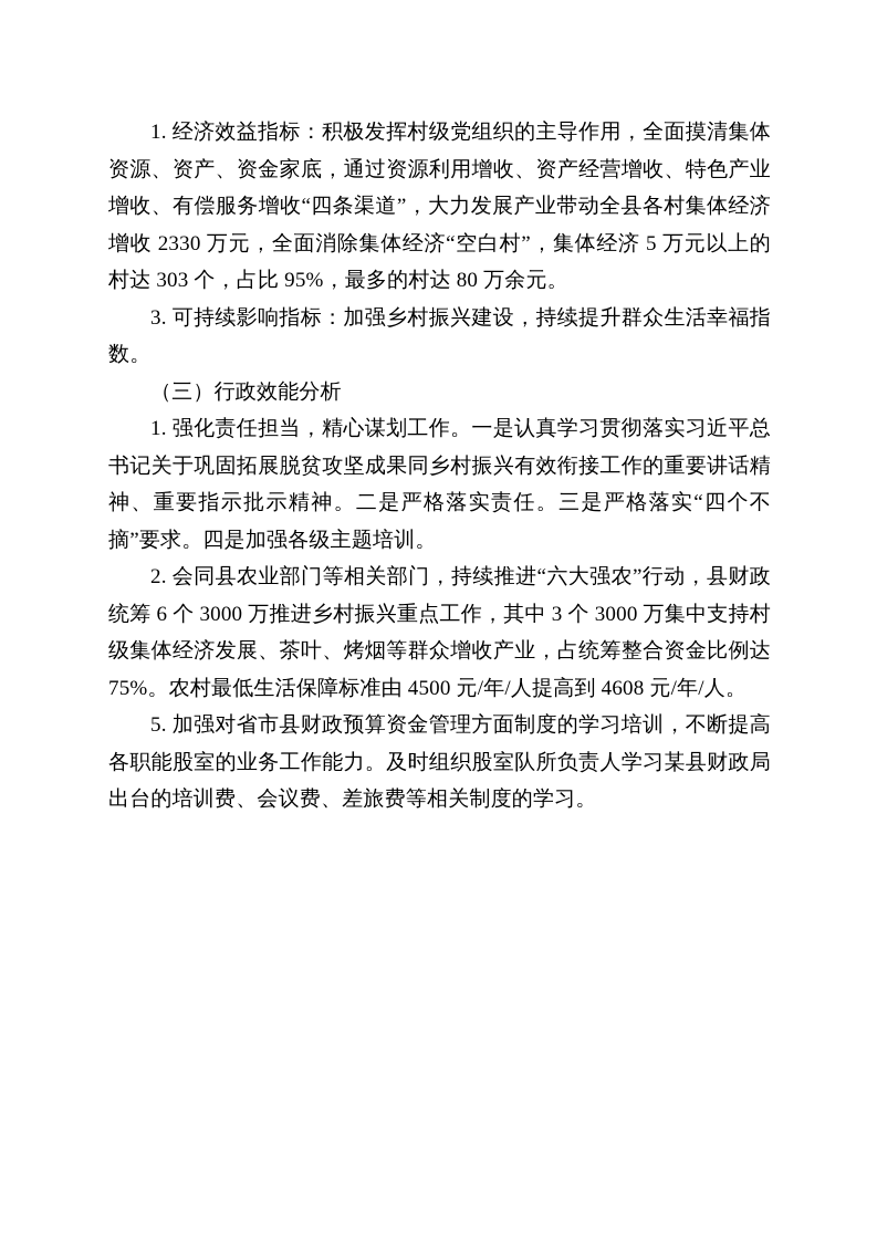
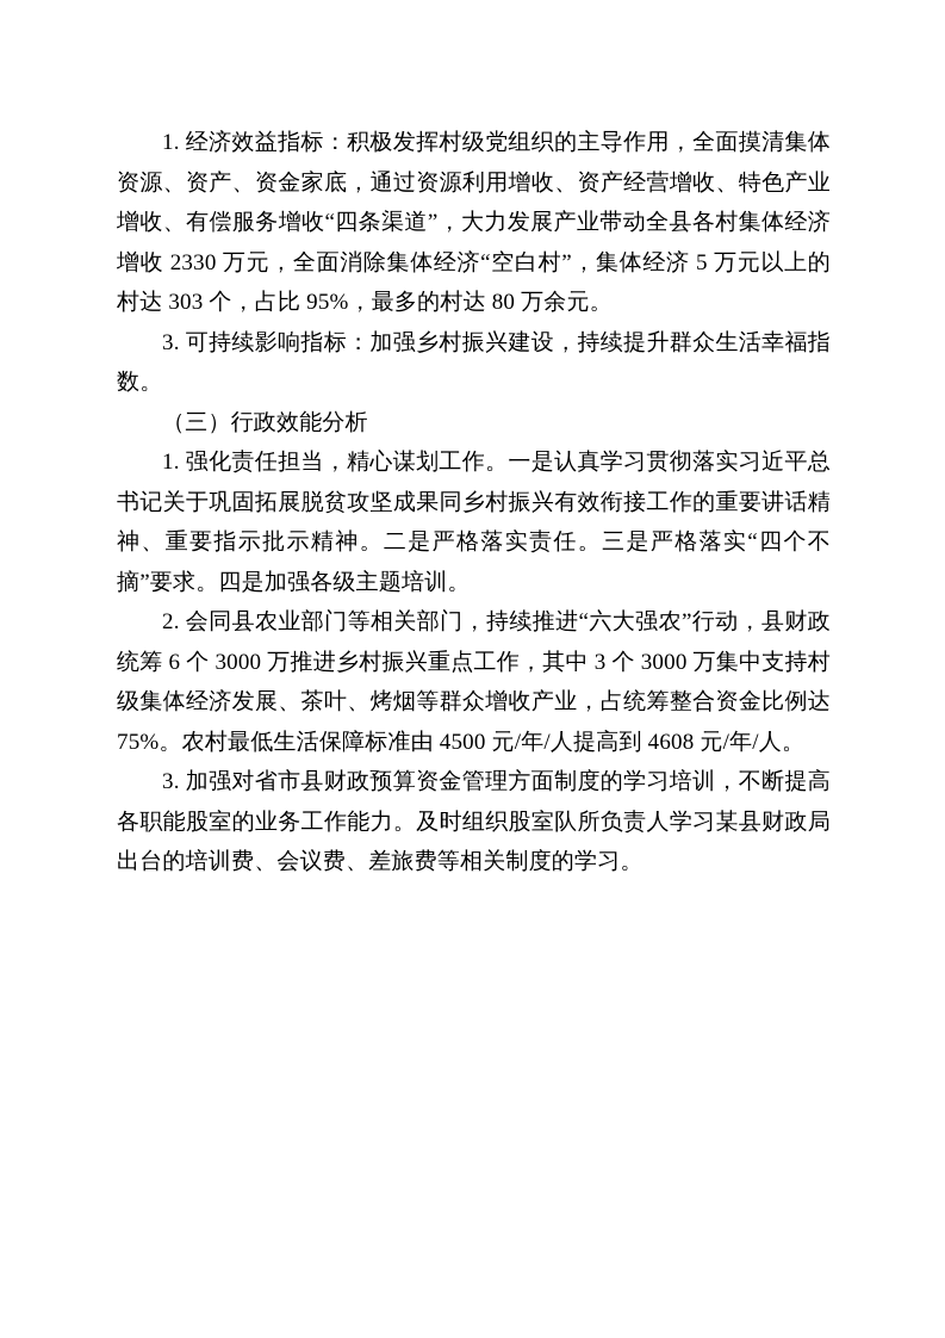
  1. 经济效益指标：积极发挥村级党组织的主导作用，全面摸清集体资源、资产、资金家底，通过资源利用增收、资产经营增收、特色产业增收、有偿服务增收“四条渠道”，大力发展产业带动全县各村集体经济增收 2330 万元，全面消除集体经济“空白村”，集体经济 5 万元以上的村达 303 个，占比 95%，最多的村达 80 万余元。
  3. 可持续影响指标：加强乡村振兴建设，持续提升群众生活幸福指数。
  （三）行政效能分析
  1. 强化责任担当，精心谋划工作。一是认真学习贯彻落实习近平总书记关于巩固拓展脱贫攻坚成果同乡村振兴有效衔接工作的重要讲话精神、重要指示批示精神。二是严格落实责任。三是严格落实“四个不摘”要求。四是加强各级主题培训。
  2. 会同县农业部门等相关部门，持续推进“六大强农”行动，县财政统筹 6 个 3000 万推进乡村振兴重点工作，其中 3 个 3000 万集中支持村级集体经济发展、茶叶、烤烟等群众增收产业，占统筹整合资金比例达 75%。农村最低生活保障标准由 4500 元/年/人提高到 4608 元/年/人。
- 5. 加强对省市县财政预算资金管理方面制度的学习培训，不断提高各职能股室的业务工作能力。及时组织股室队所负责人学习某县财政局出台的培训费、会议费、差旅费等相关制度的学习。
+ 3. 加强对省市县财政预算资金管理方面制度的学习培训，不断提高各职能股室的业务工作能力。及时组织股室队所负责人学习某县财政局出台的培训费、会议费、差旅费等相关制度的学习。
